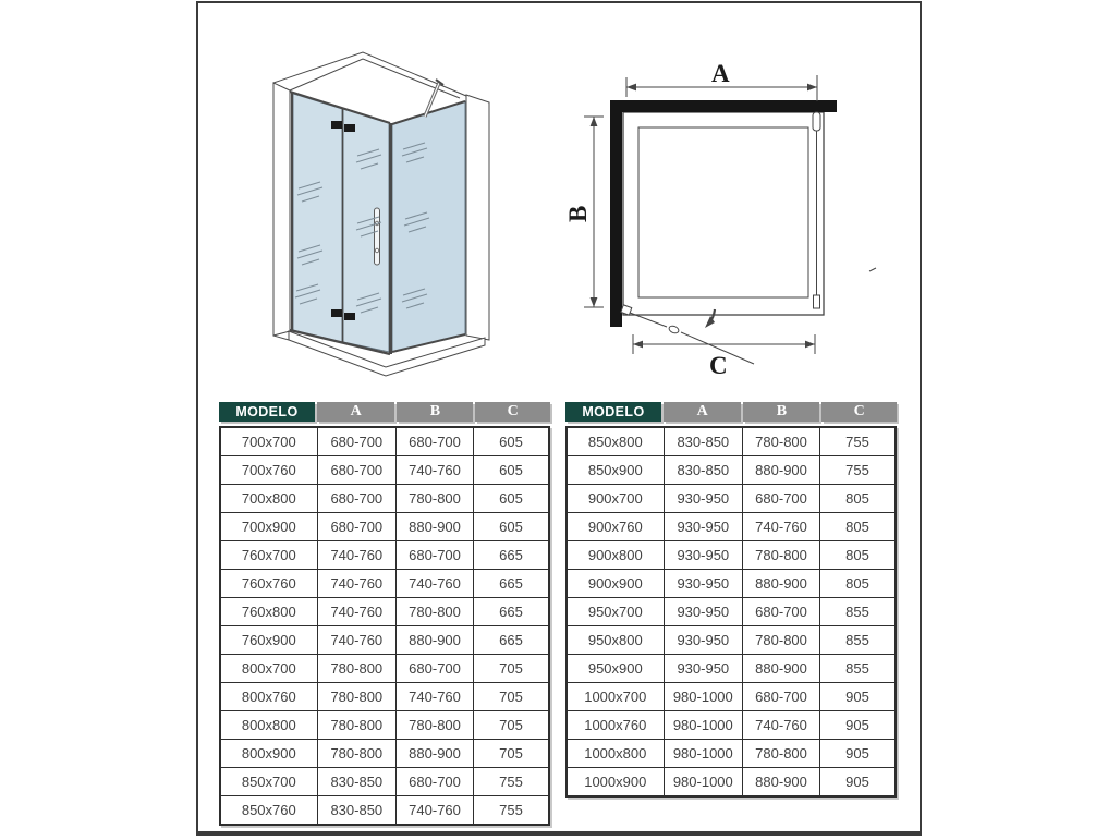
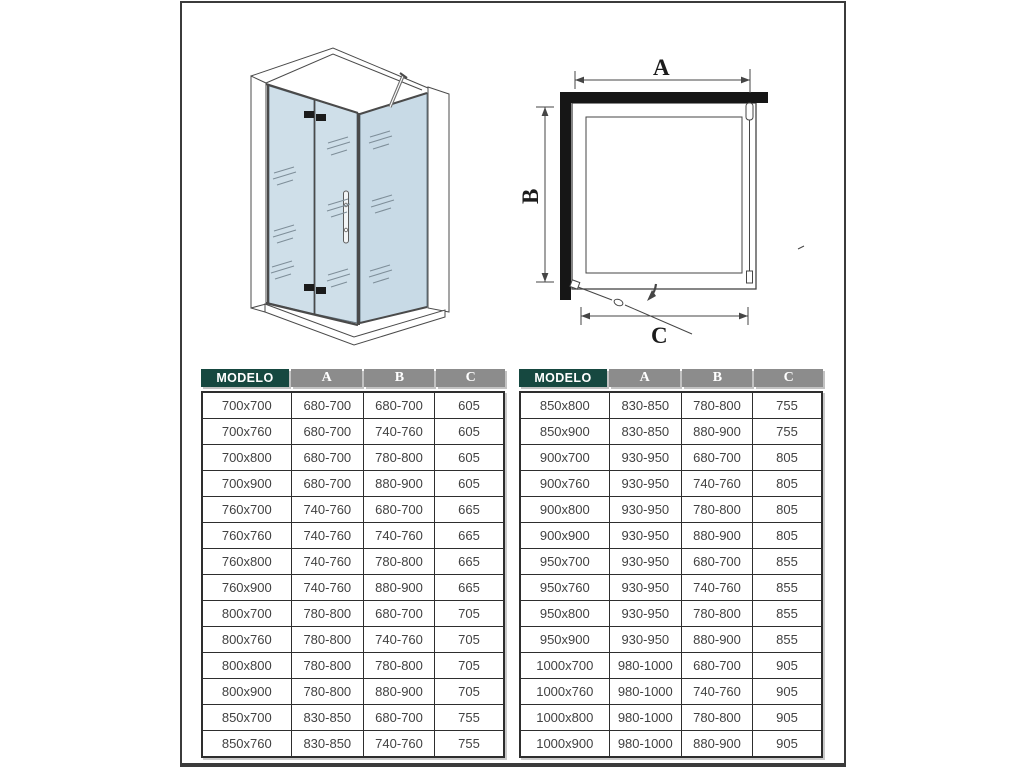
  A
  C
  MODELO
  A
  B
  C
  700x700	680-700	680-700	605
  700x760	680-700	740-760	605
  700x800	680-700	780-800	605
  700x900	680-700	880-900	605
  760x700	740-760	680-700	665
  760x760	740-760	740-760	665
  760x800	740-760	780-800	665
  760x900	740-760	880-900	665
  800x700	780-800	680-700	705
  800x760	780-800	740-760	705
  800x800	780-800	780-800	705
  800x900	780-800	880-900	705
  850x700	830-850	680-700	755
  850x760	830-850	740-760	755
  MODELO
  A
  B
  C
  850x800	830-850	780-800	755
  850x900	830-850	880-900	755
  900x700	930-950	680-700	805
  900x760	930-950	740-760	805
  900x800	930-950	780-800	805
  900x900	930-950	880-900	805
  950x700	930-950	680-700	855
+ 950x760	930-950	740-760	855
  950x800	930-950	780-800	855
  950x900	930-950	880-900	855
  1000x700	980-1000	680-700	905
  1000x760	980-1000	740-760	905
  1000x800	980-1000	780-800	905
  1000x900	980-1000	880-900	905
